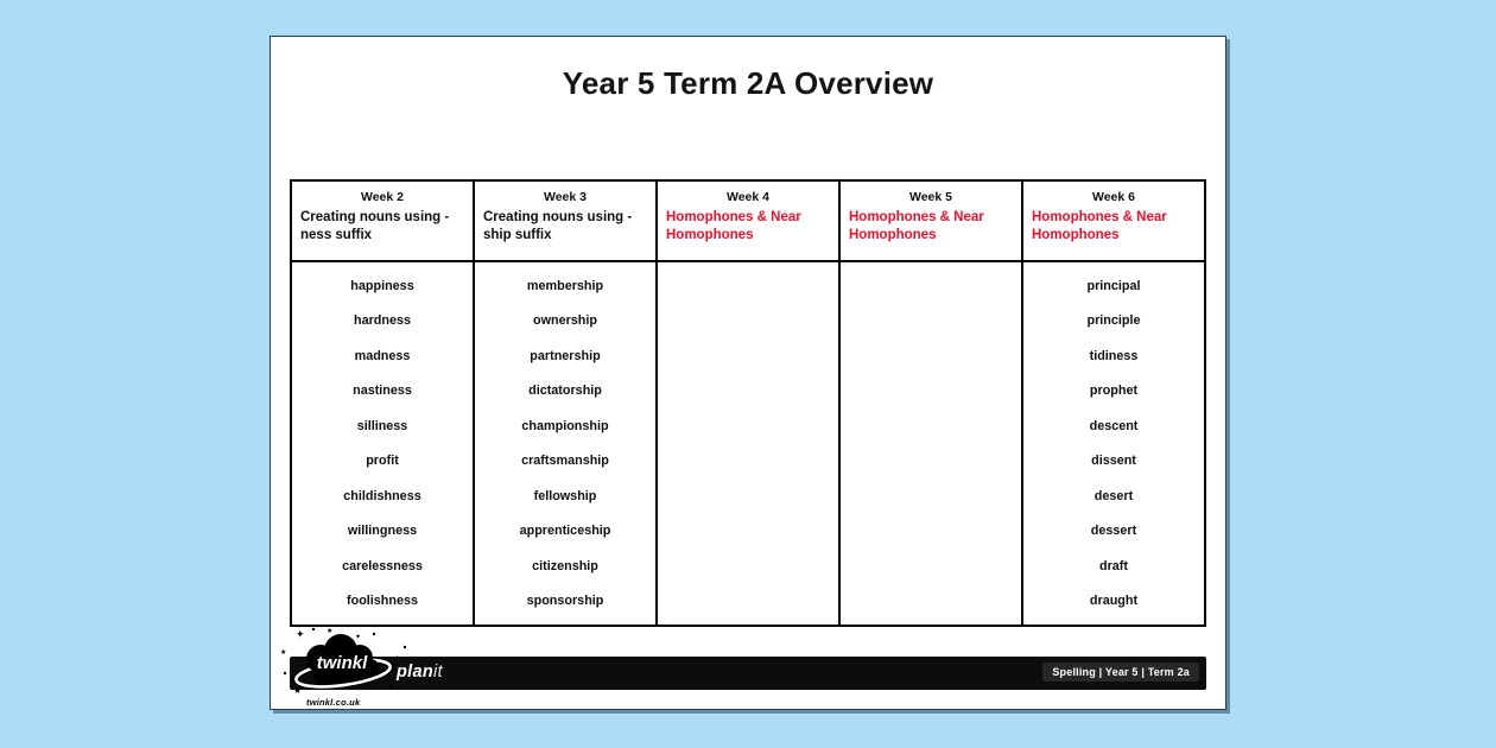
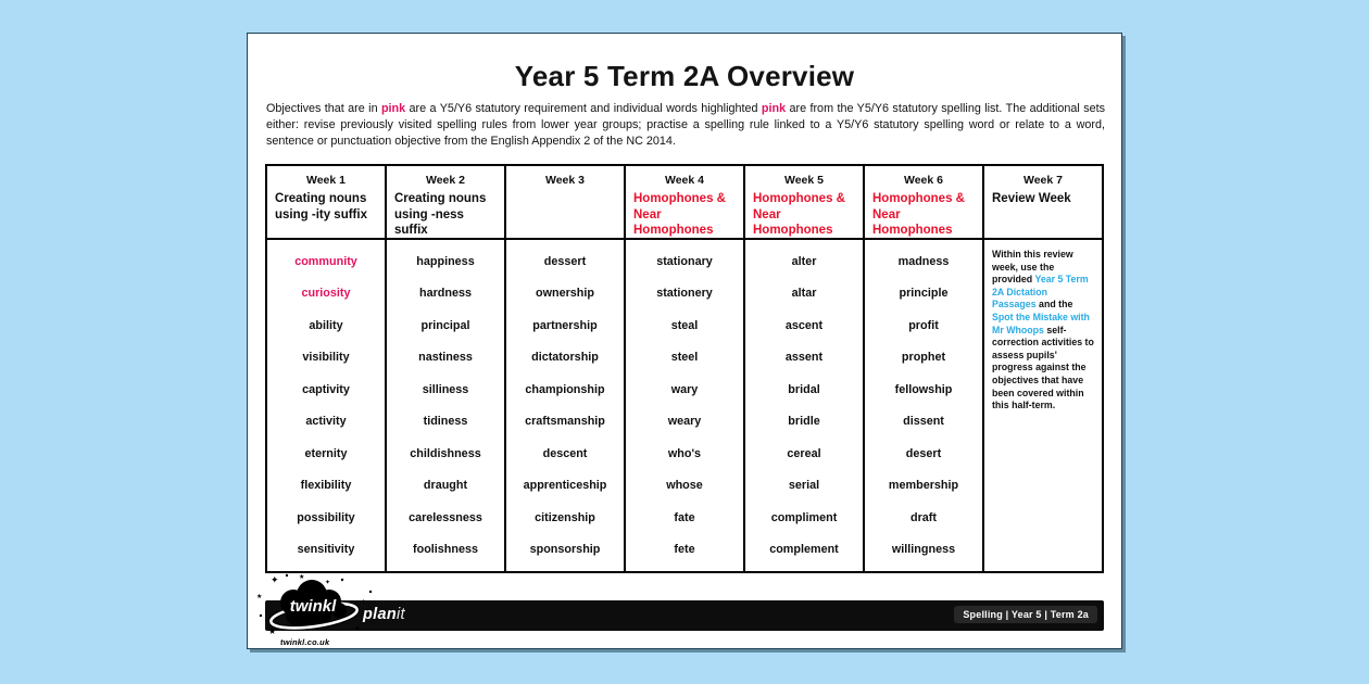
  Year 5 Term 2A Overview
+ Objectives that are in pink are a Y5/Y6 statutory requirement and individual words highlighted pink are from the Y5/Y6 statutory spelling list. The additional sets either: revise previously visited spelling rules from lower year groups; practise a spelling rule linked to a Y5/Y6 statutory spelling word or relate to a word, sentence or punctuation objective from the English Appendix 2 of the NC 2014.
+ Week 1
+ Creating nouns using -ity suffix
+ community
+ curiosity
+ ability
+ visibility
+ captivity
+ activity
+ eternity
+ flexibility
+ possibility
+ sensitivity
  Week 2
  Creating nouns using -ness suffix
  happiness
  hardness
- madness
+ principal
  nastiness
  silliness
- profit
+ tidiness
  childishness
- willingness
+ draught
  carelessness
  foolishness
  Week 3
- Creating nouns using -ship suffix
- membership
+ dessert
  ownership
  partnership
  dictatorship
  championship
  craftsmanship
- fellowship
+ descent
  apprenticeship
  citizenship
  sponsorship
  Week 4
  Homophones & Near Homophones
+ stationary
+ stationery
+ steal
+ steel
+ wary
+ weary
+ who's
+ whose
+ fate
+ fete
  Week 5
  Homophones & Near Homophones
+ alter
+ altar
+ ascent
+ assent
+ bridal
+ bridle
+ cereal
+ serial
+ compliment
+ complement
  Week 6
  Homophones & Near Homophones
- principal
+ madness
  principle
- tidiness
+ profit
  prophet
- descent
+ fellowship
  dissent
  desert
- dessert
+ membership
  draft
- draught
+ willingness
+ Week 7
+ Review Week
+ Within this review week, use the provided Year 5 Term 2A Dictation Passages and the Spot the Mistake with Mr Whoops self- correction activities to assess pupils' progress against the objectives that have been covered within this half-term.
  planit
  Spelling | Year 5 | Term 2a
  ✦
  ★
  ✦
  twinkl
  twinkl.co.uk
